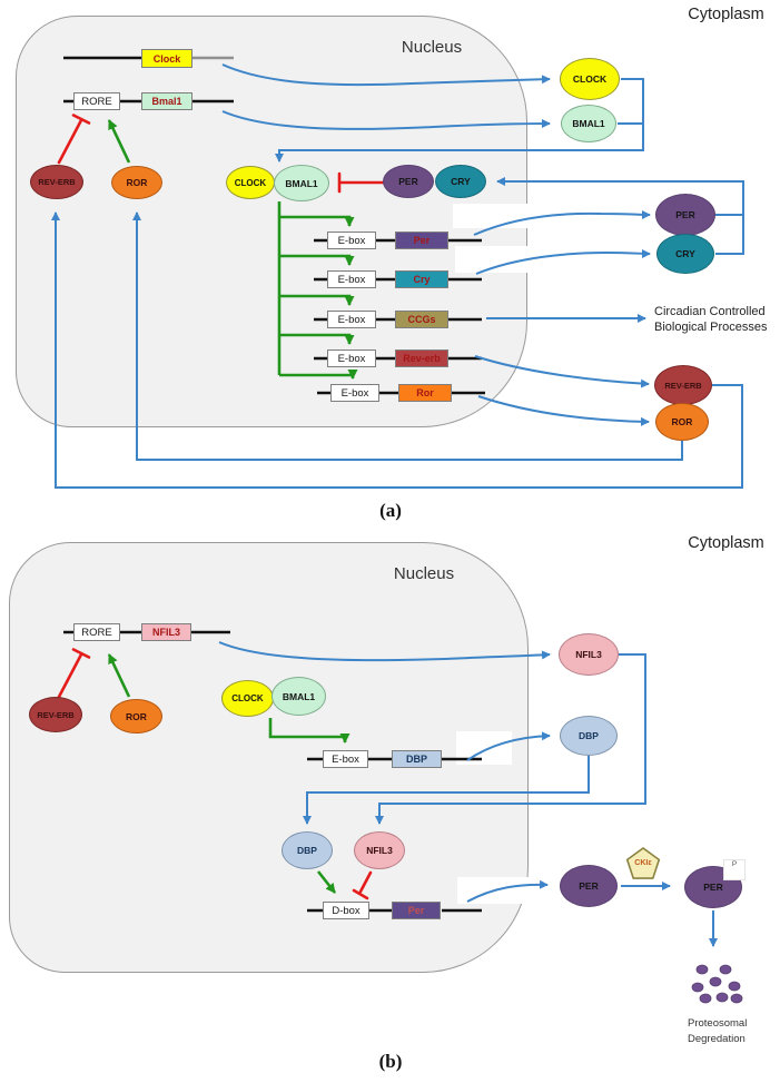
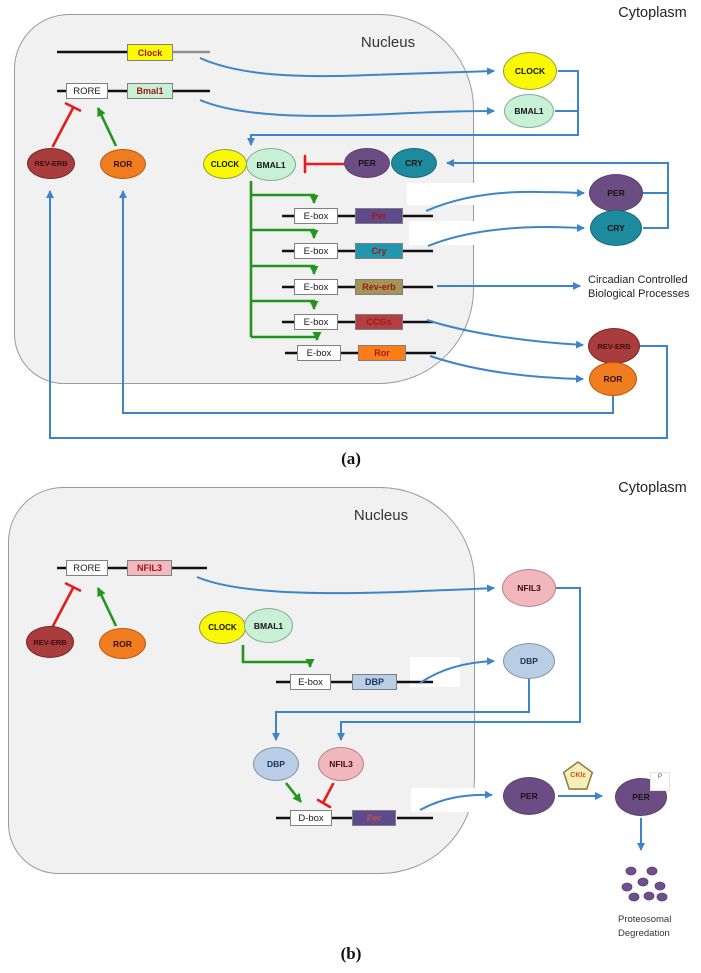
  Cytoplasm
  Nucleus
  Clock
  RORE
  Bmal1
  REV-ERB
  ROR
  CLOCK
  BMAL1
  PER
  CRY
  E-box
  Per
  E-box
  Cry
  E-box
- CCGs
+ Rev-erb
  E-box
- Rev-erb
+ CCGs
  E-box
  Ror
  CLOCK
  BMAL1
  PER
  CRY
  REV-ERB
  ROR
  Circadian Controlled
  Biological Processes
  (a)
  Cytoplasm
  Nucleus
  RORE
  NFIL3
  REV-ERB
  ROR
  CLOCK
  BMAL1
  E-box
  DBP
  NFIL3
  DBP
  DBP
  NFIL3
  D-box
  Per
  PER
  PER
  Proteosomal
  Degredation
  (b)
